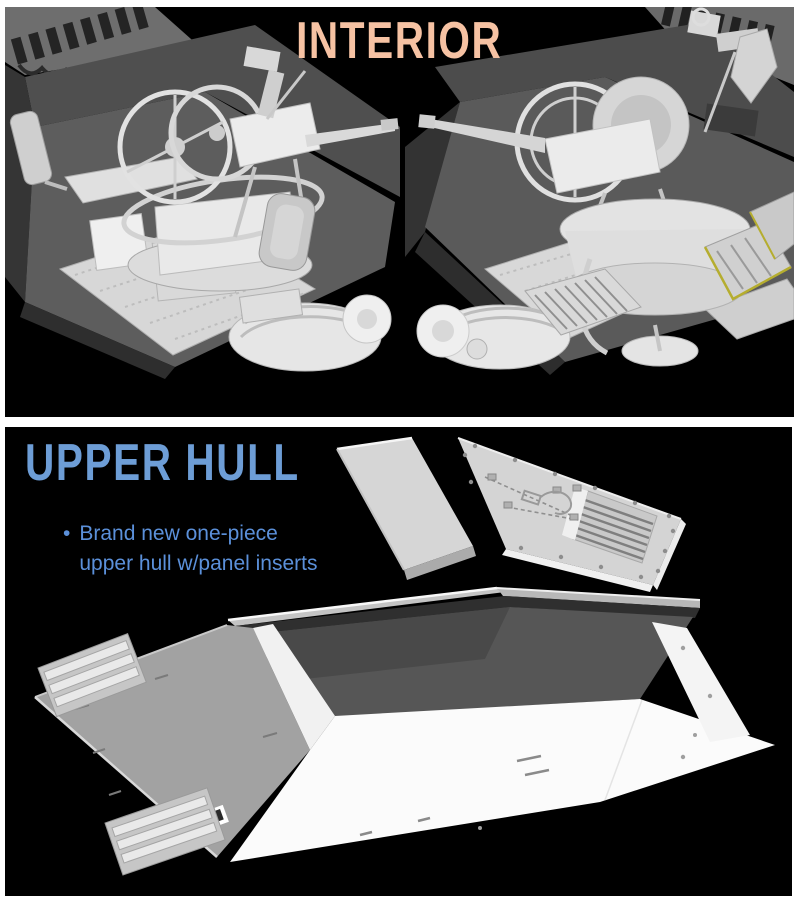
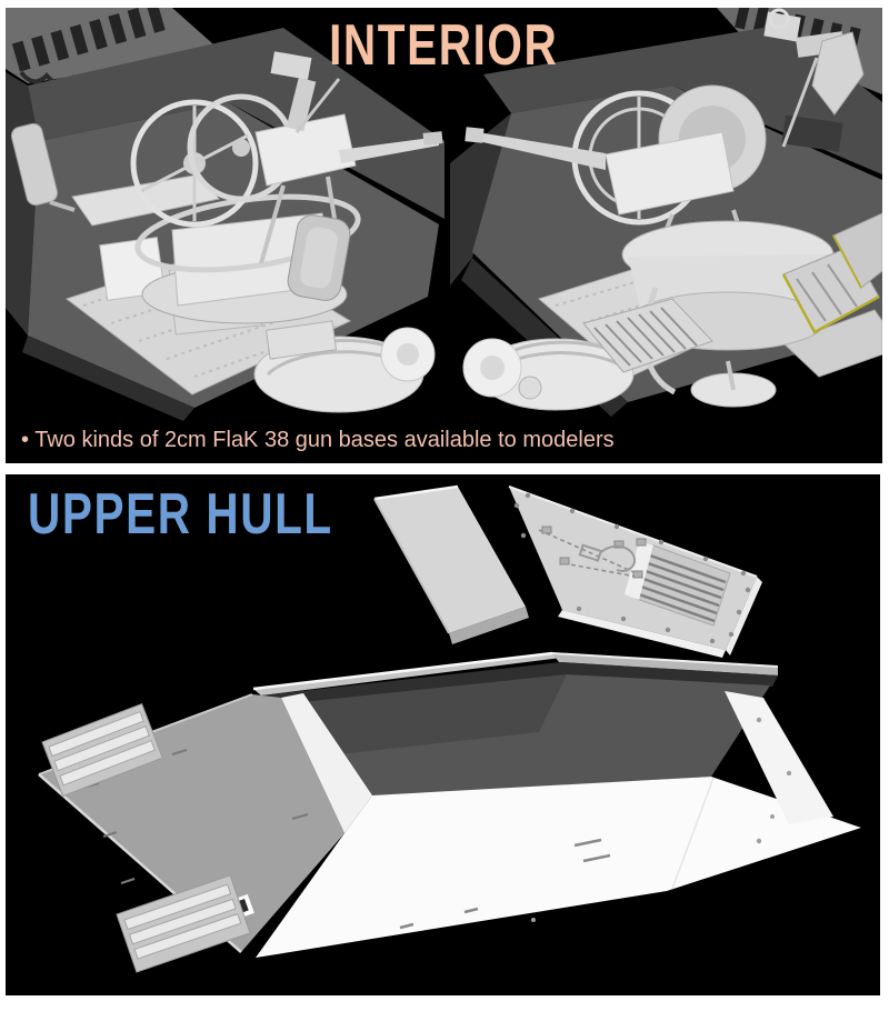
  INTERIOR
+ • Two kinds of 2cm FlaK 38 gun bases available to modelers
  UPPER HULL
- •
- Brand new one-piece
- upper hull w/panel inserts
